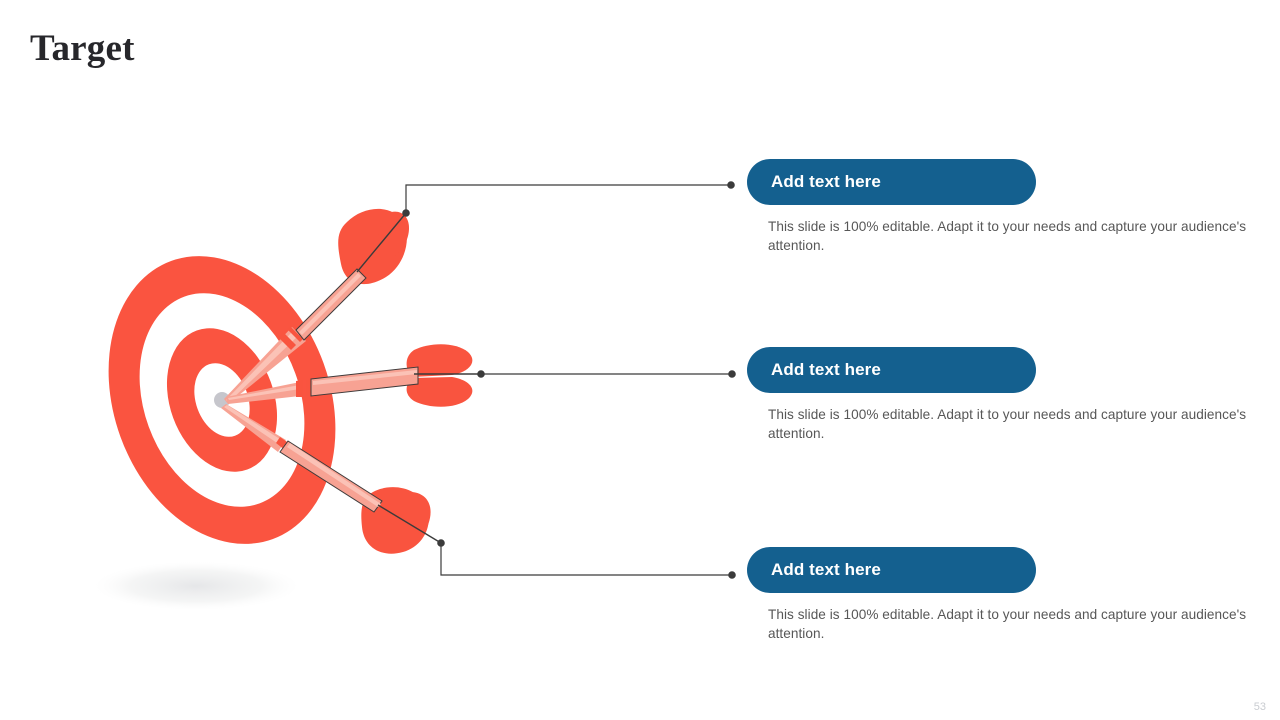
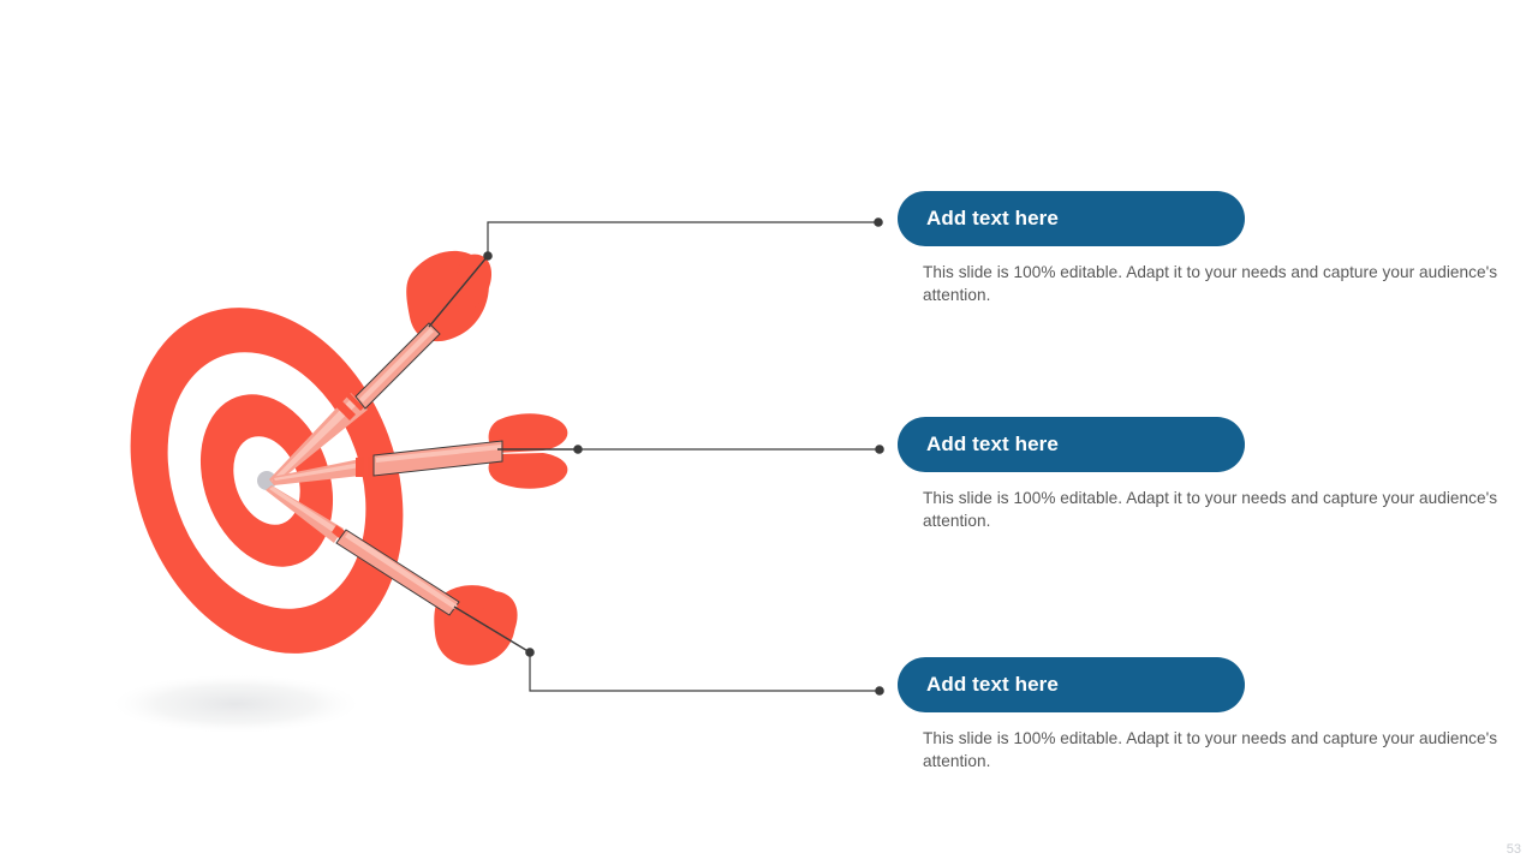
- Target
  Add text here
  This slide is 100% editable. Adapt it to your needs and capture your audience's attention.
  Add text here
  This slide is 100% editable. Adapt it to your needs and capture your audience's attention.
  Add text here
  This slide is 100% editable. Adapt it to your needs and capture your audience's attention.
  53
